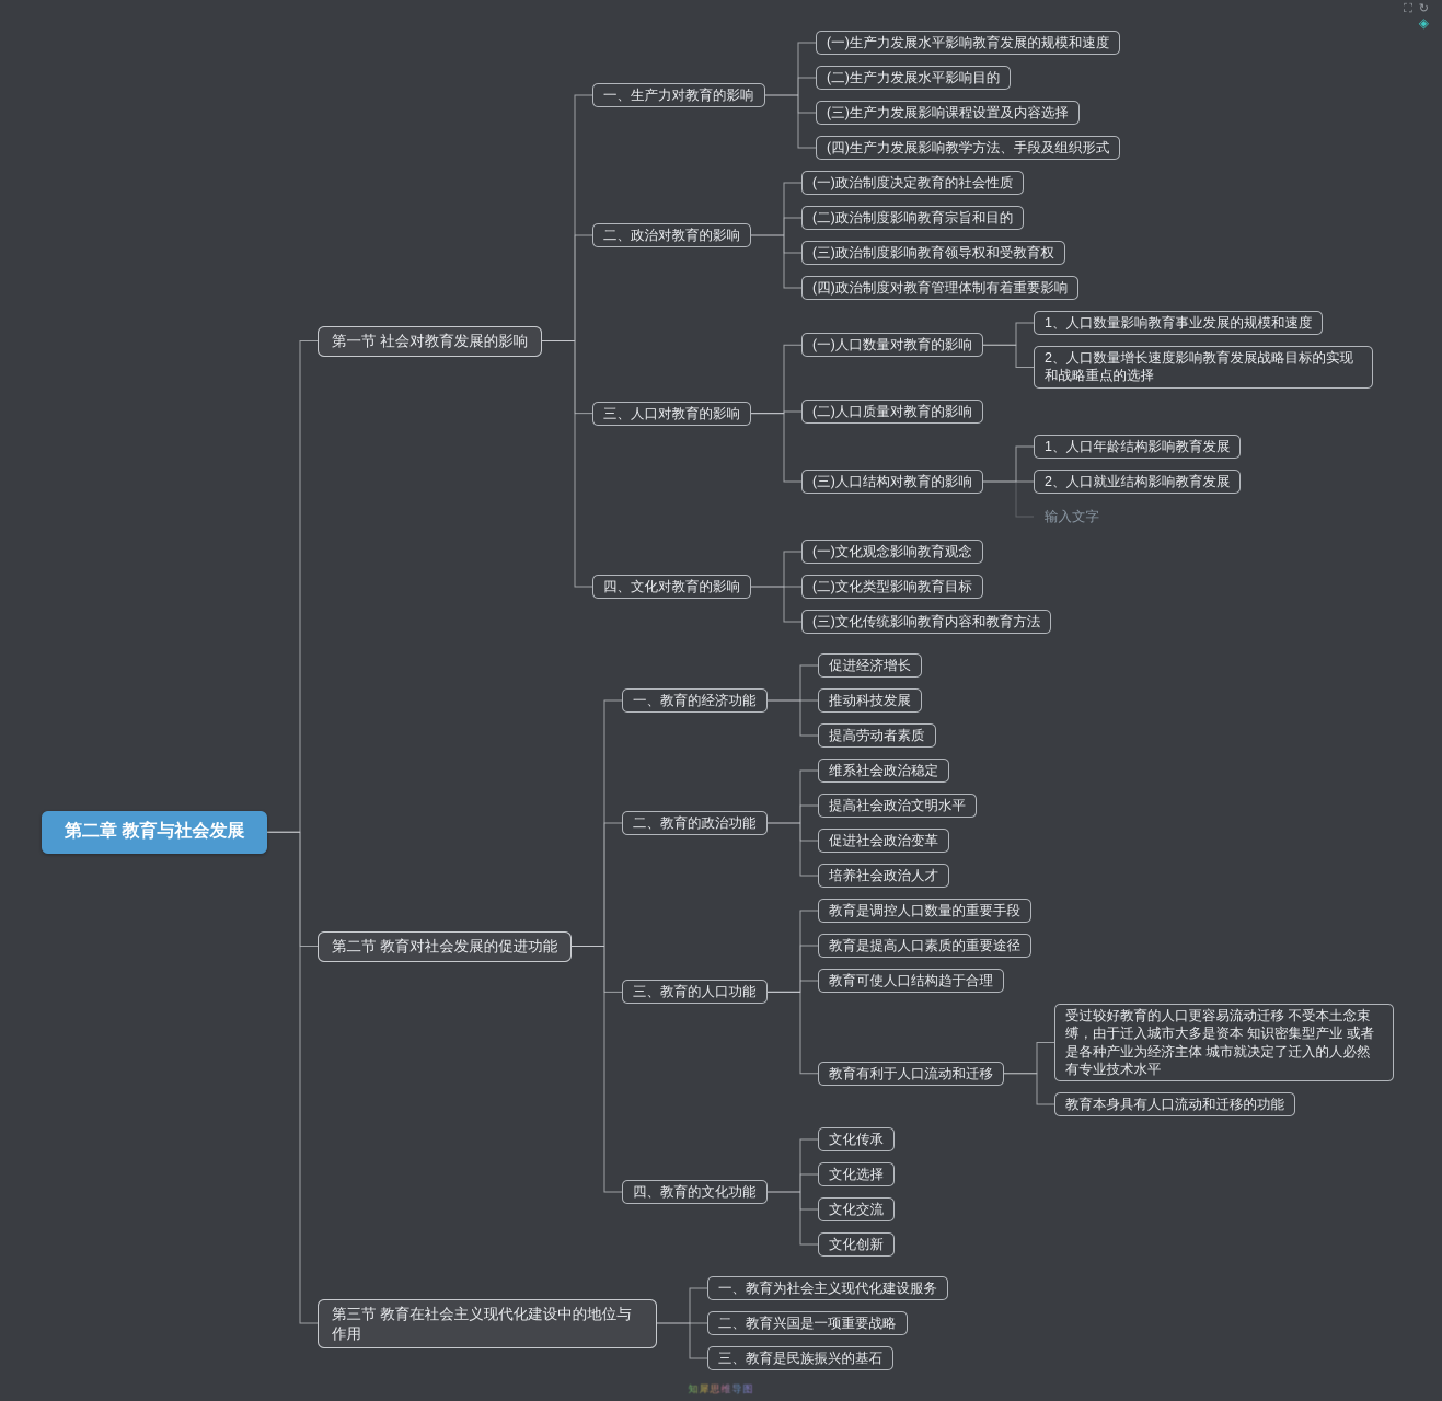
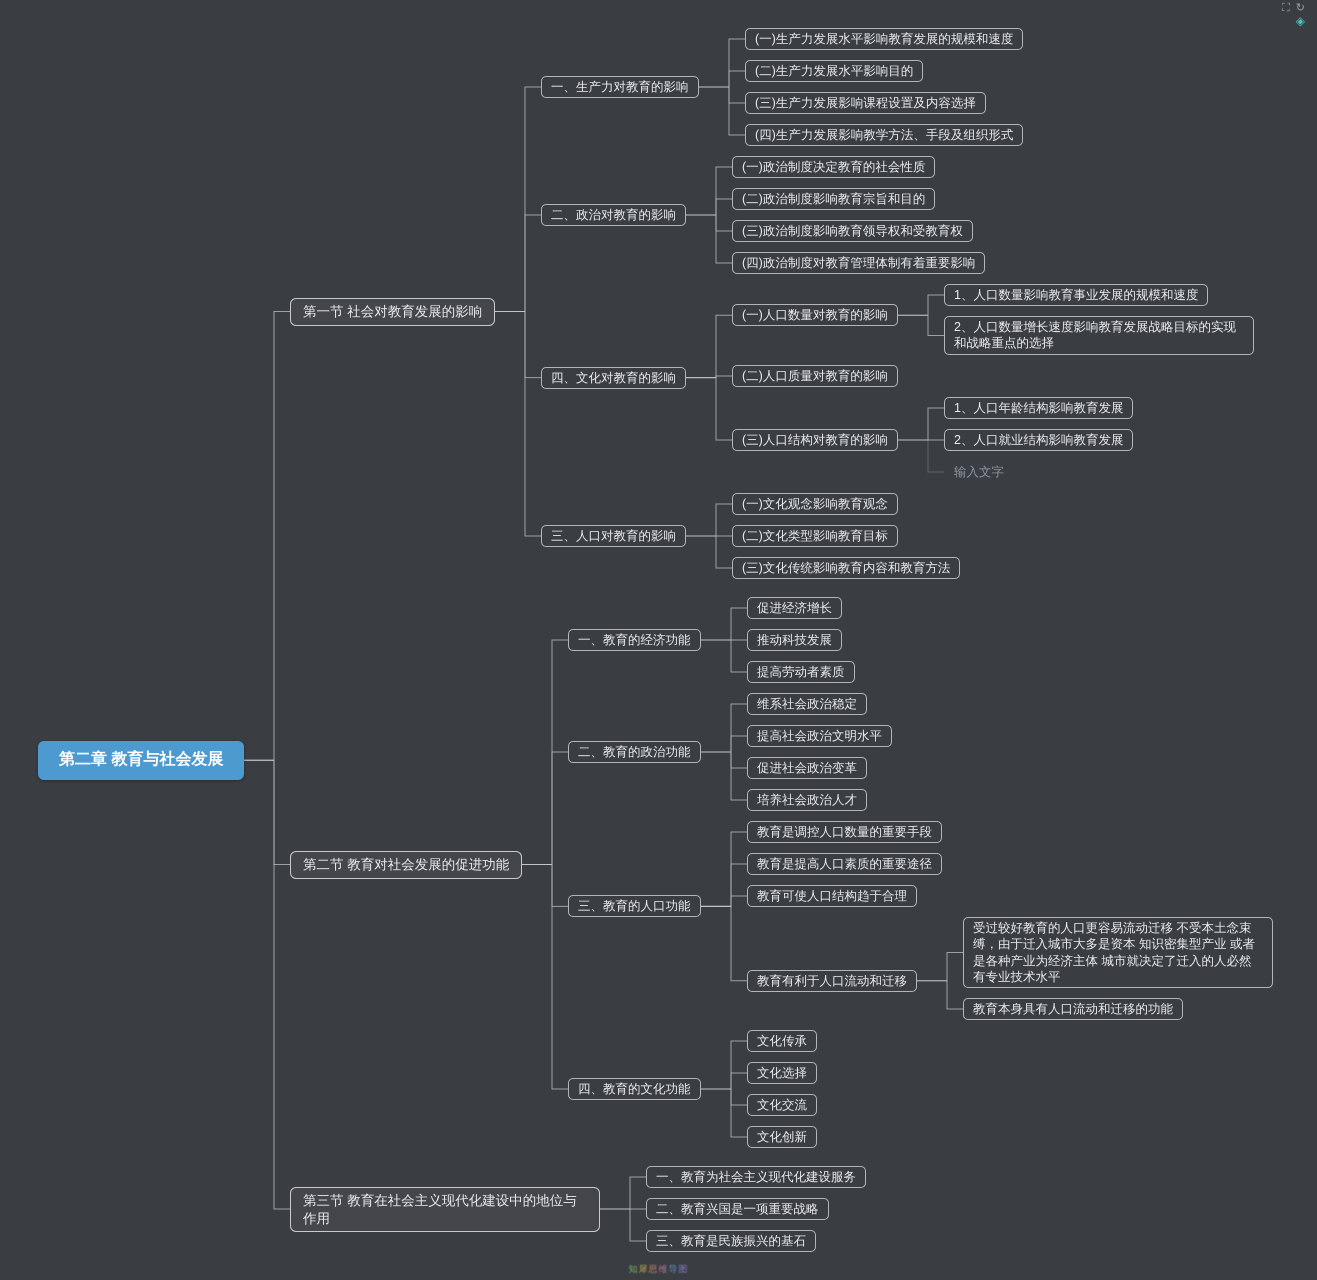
  第二章 教育与社会发展
  第一节 社会对教育发展的影响
  一、生产力对教育的影响
  (一)生产力发展水平影响教育发展的规模和速度
  (二)生产力发展水平影响目的
  (三)生产力发展影响课程设置及内容选择
  (四)生产力发展影响教学方法、手段及组织形式
  二、政治对教育的影响
  (一)政治制度决定教育的社会性质
  (二)政治制度影响教育宗旨和目的
  (三)政治制度影响教育领导权和受教育权
  (四)政治制度对教育管理体制有着重要影响
- 三、人口对教育的影响
+ 四、文化对教育的影响
  (一)人口数量对教育的影响
  1、人口数量影响教育事业发展的规模和速度
  2、人口数量增长速度影响教育发展战略目标的实现和战略重点的选择
  (二)人口质量对教育的影响
  (三)人口结构对教育的影响
  1、人口年龄结构影响教育发展
  2、人口就业结构影响教育发展
  输入文字
- 四、文化对教育的影响
+ 三、人口对教育的影响
  (一)文化观念影响教育观念
  (二)文化类型影响教育目标
  (三)文化传统影响教育内容和教育方法
  第二节 教育对社会发展的促进功能
  一、教育的经济功能
  促进经济增长
  推动科技发展
  提高劳动者素质
  二、教育的政治功能
  维系社会政治稳定
  提高社会政治文明水平
  促进社会政治变革
  培养社会政治人才
  三、教育的人口功能
  教育是调控人口数量的重要手段
  教育是提高人口素质的重要途径
  教育可使人口结构趋于合理
  教育有利于人口流动和迁移
  受过较好教育的人口更容易流动迁移 不受本土念束缚，由于迁入城市大多是资本 知识密集型产业 或者是各种产业为经济主体 城市就决定了迁入的人必然有专业技术水平
  教育本身具有人口流动和迁移的功能
  四、教育的文化功能
  文化传承
  文化选择
  文化交流
  文化创新
  第三节 教育在社会主义现代化建设中的地位与作用
  一、教育为社会主义现代化建设服务
  二、教育兴国是一项重要战略
  三、教育是民族振兴的基石
  ⛶
  ↻
  ◈
  知犀思维导图
